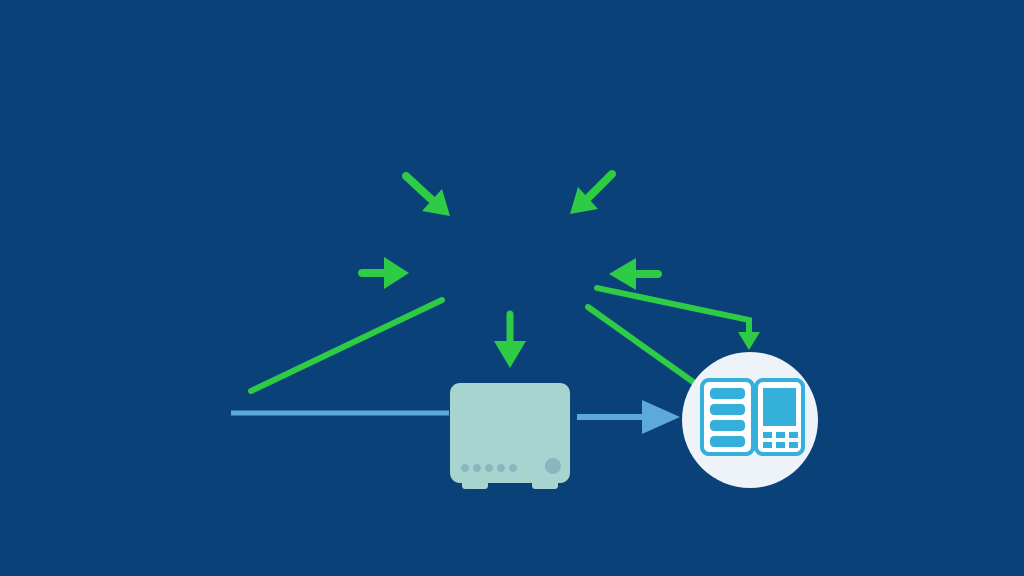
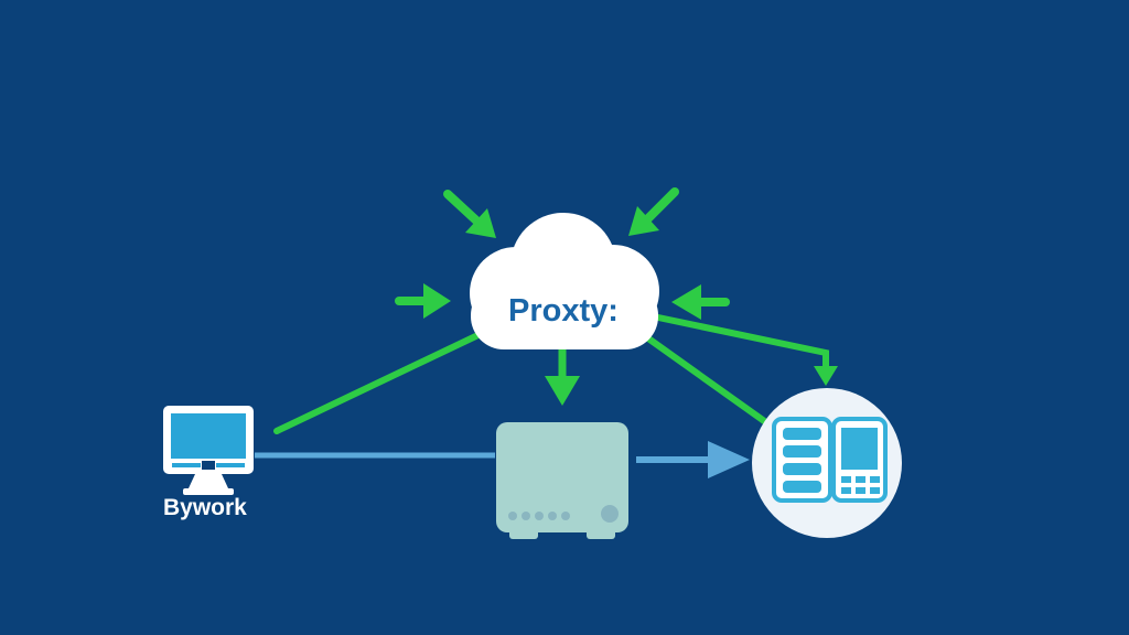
+ Proxty:
+ Bywork
